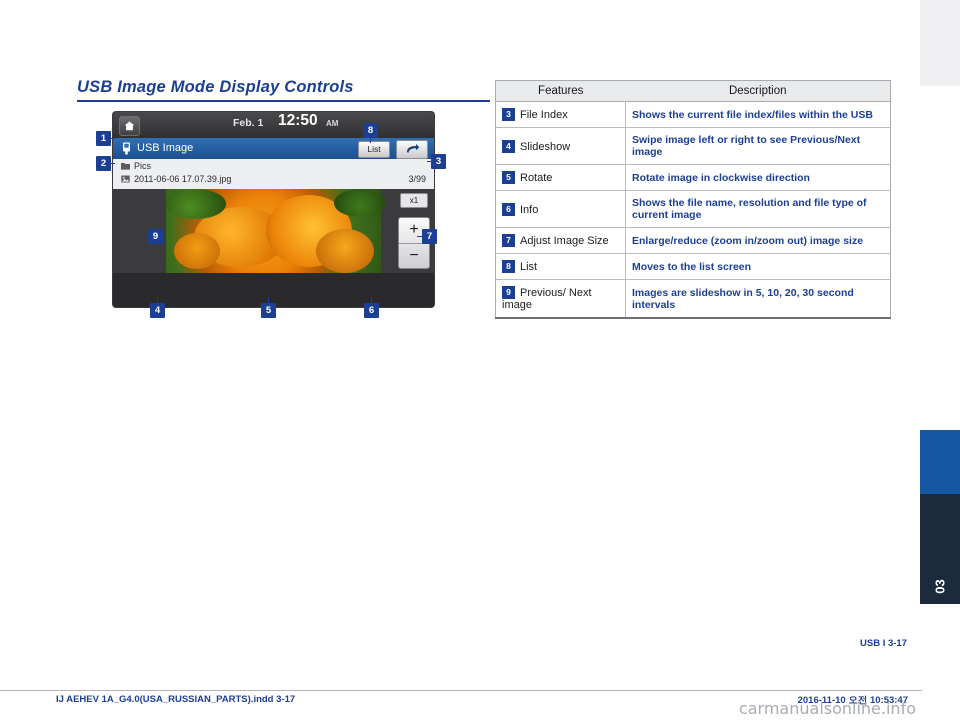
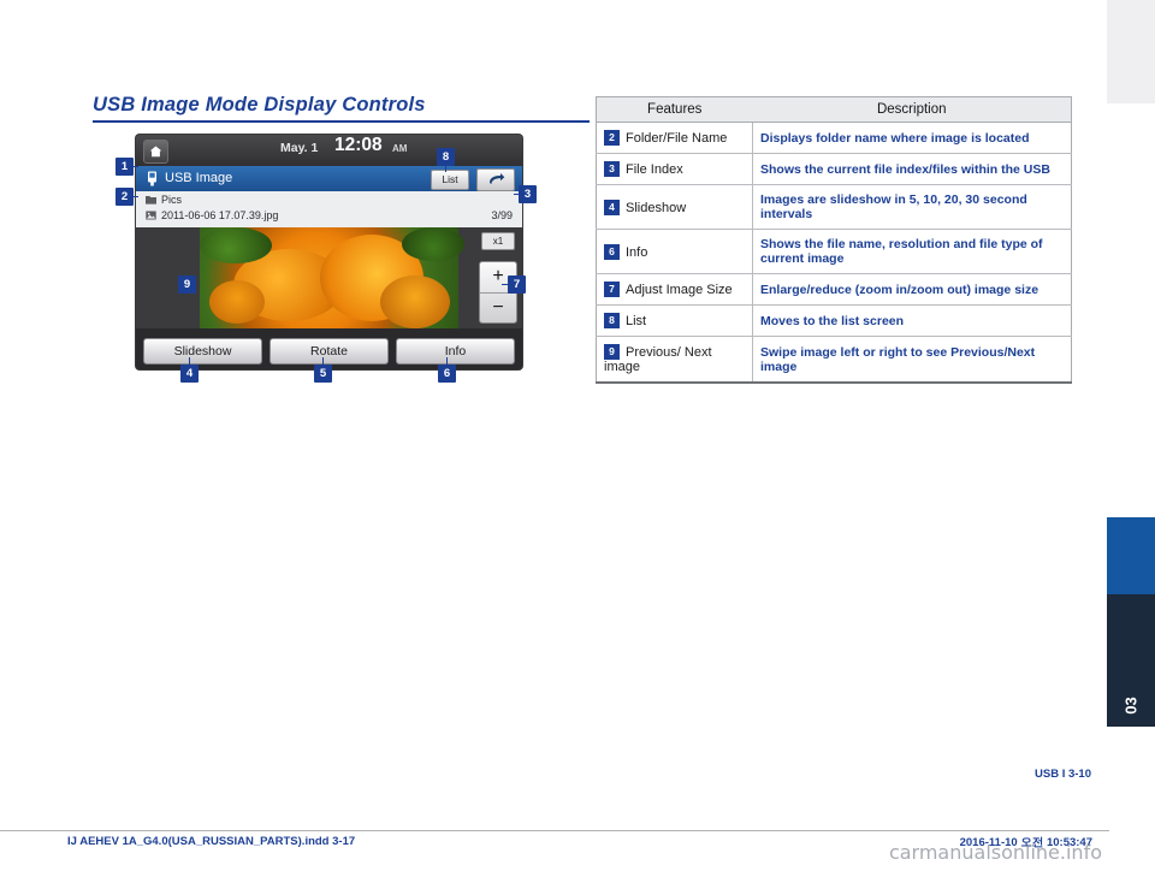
  USB Image Mode Display Controls
- Feb. 1
+ May. 1
- 12:50
+ 12:08
  AM
  USB Image
  List
  Pics
  2011-06-06 17.07.39.jpg
  3/99
  x1
  +
  −
+ Slideshow
+ Rotate
+ Info
  1
  2
  3
  4
  5
  6
  7
  8
  9
  Features	Description
+ 2 Folder/File Name	Displays folder name where image is located
  3 File Index	Shows the current file index/files within the USB
- 4 Slideshow	Swipe image left or right to see Previous/Next image
+ 4 Slideshow	Images are slideshow in 5, 10, 20, 30 second intervals
- 5 Rotate	Rotate image in clockwise direction
  6 Info	Shows the file name, resolution and file type of current image
  7 Adjust Image Size	Enlarge/reduce (zoom in/zoom out) image size
  8 List	Moves to the list screen
- 9 Previous/ Next image	Images are slideshow in 5, 10, 20, 30 second intervals
+ 9 Previous/ Next image	Swipe image left or right to see Previous/Next image
- USB I 3-17
+ USB I 3-10
  IJ AEHEV 1A_G4.0(USA_RUSSIAN_PARTS).indd 3-17
  2016-11-10 오전 10:53:47
  carmanualsonline.info
